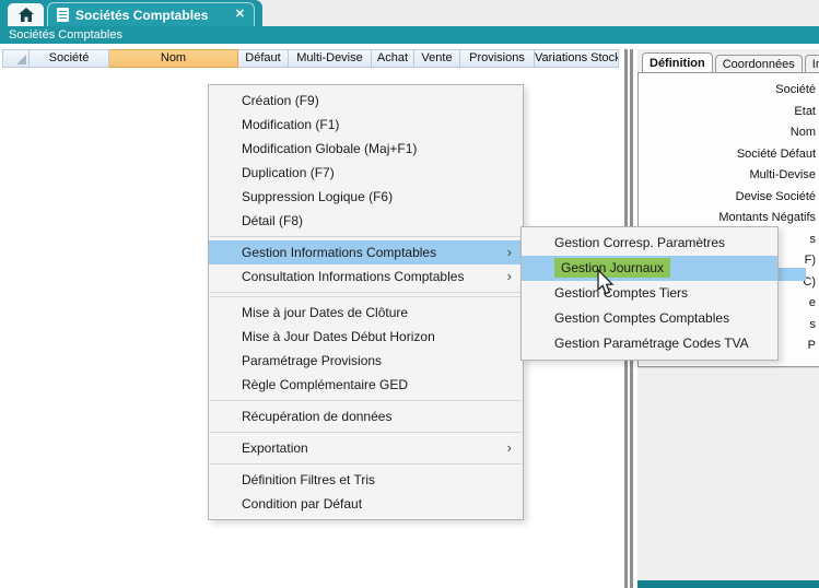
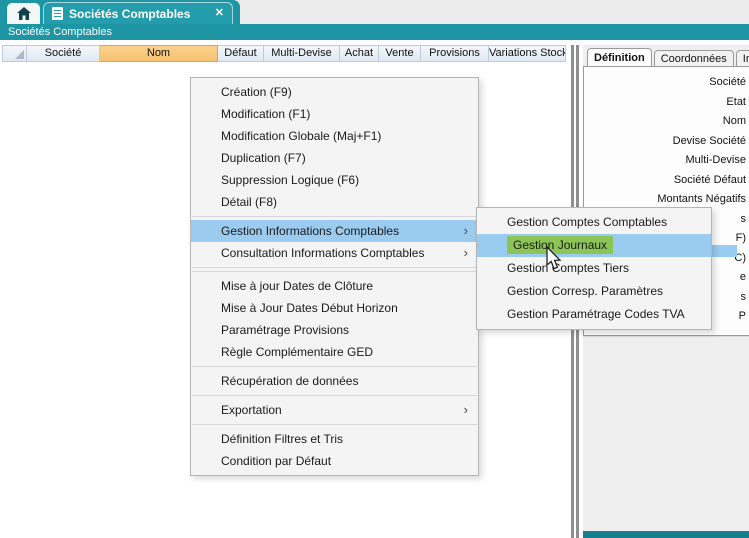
  Sociétés Comptables
  ✕
  Sociétés Comptables
  Société
  Nom
  Défaut
  Multi-Devise
  Achat
  Vente
  Provisions
  Variations Stock
  Définition
  Coordonnées
  Société
  Etat
  Nom
- Société Défaut
+ Devise Société
  Multi-Devise
- Devise Société
+ Société Défaut
  Montants Négatifs
  s
  F)
  C)
  e
  s
  P
  Création (F9)
  Modification (F1)
  Modification Globale (Maj+F1)
  Duplication (F7)
  Suppression Logique (F6)
  Détail (F8)
  Gestion Informations Comptables
  ›
  Consultation Informations Comptables
  ›
  Mise à jour Dates de Clôture
  Mise à Jour Dates Début Horizon
  Paramétrage Provisions
  Règle Complémentaire GED
  Récupération de données
  Exportation
  ›
  Définition Filtres et Tris
  Condition par Défaut
- Gestion Corresp. Paramètres
+ Gestion Comptes Comptables
  Gestion Journaux
  Gestionomptes Tiers
- Gestion Comptes Comptables
+ Gestion Corresp. Paramètres
  Gestion Paramétrage Codes TVA
